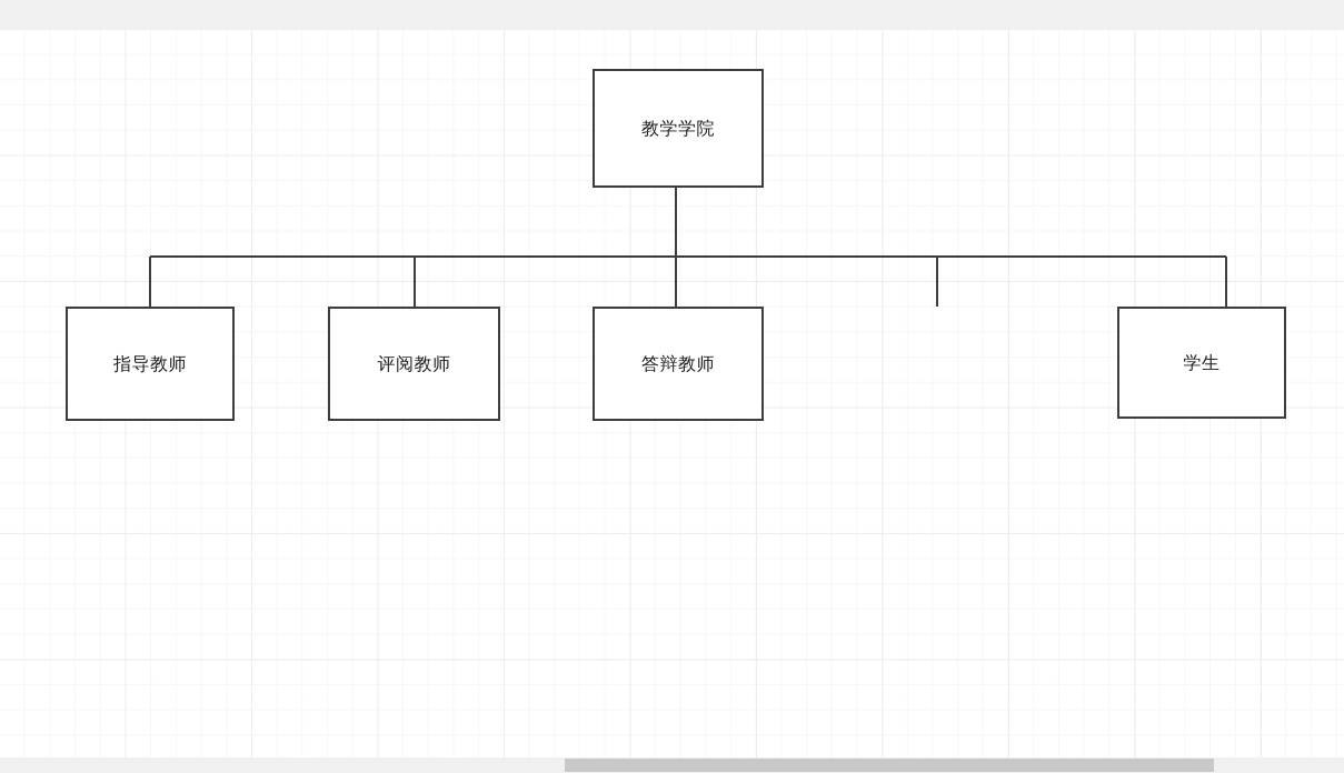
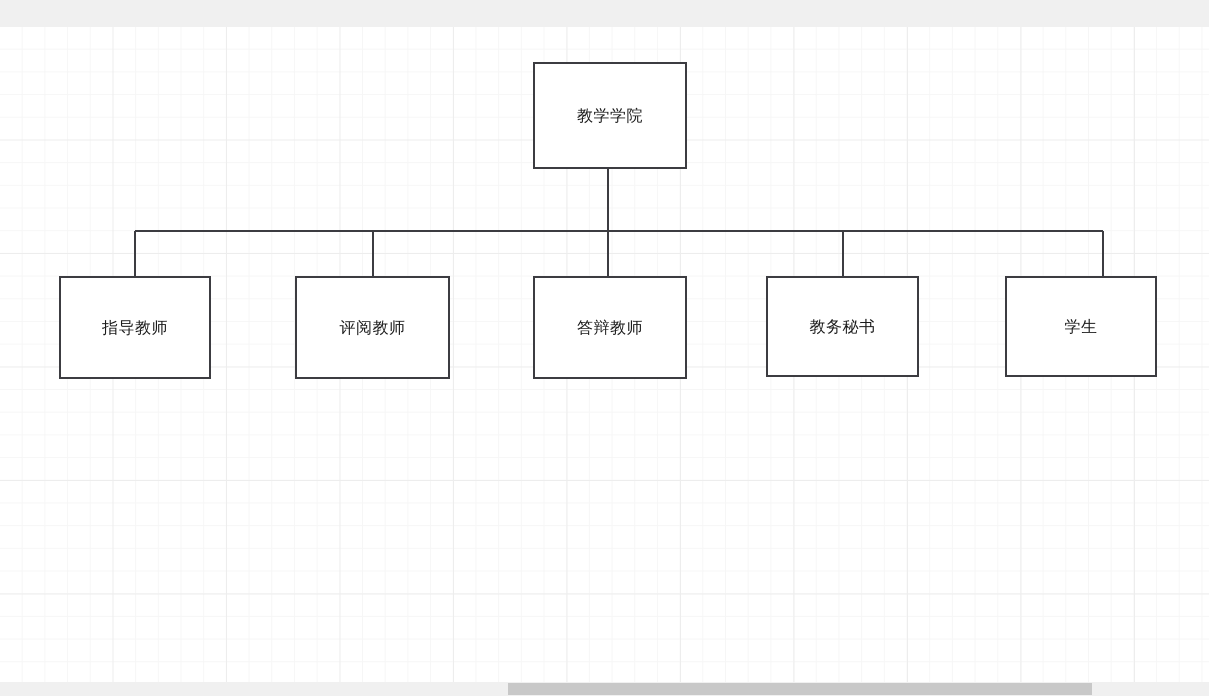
  教学学院
  指导教师
  评阅教师
  答辩教师
+ 教务秘书
  学生
